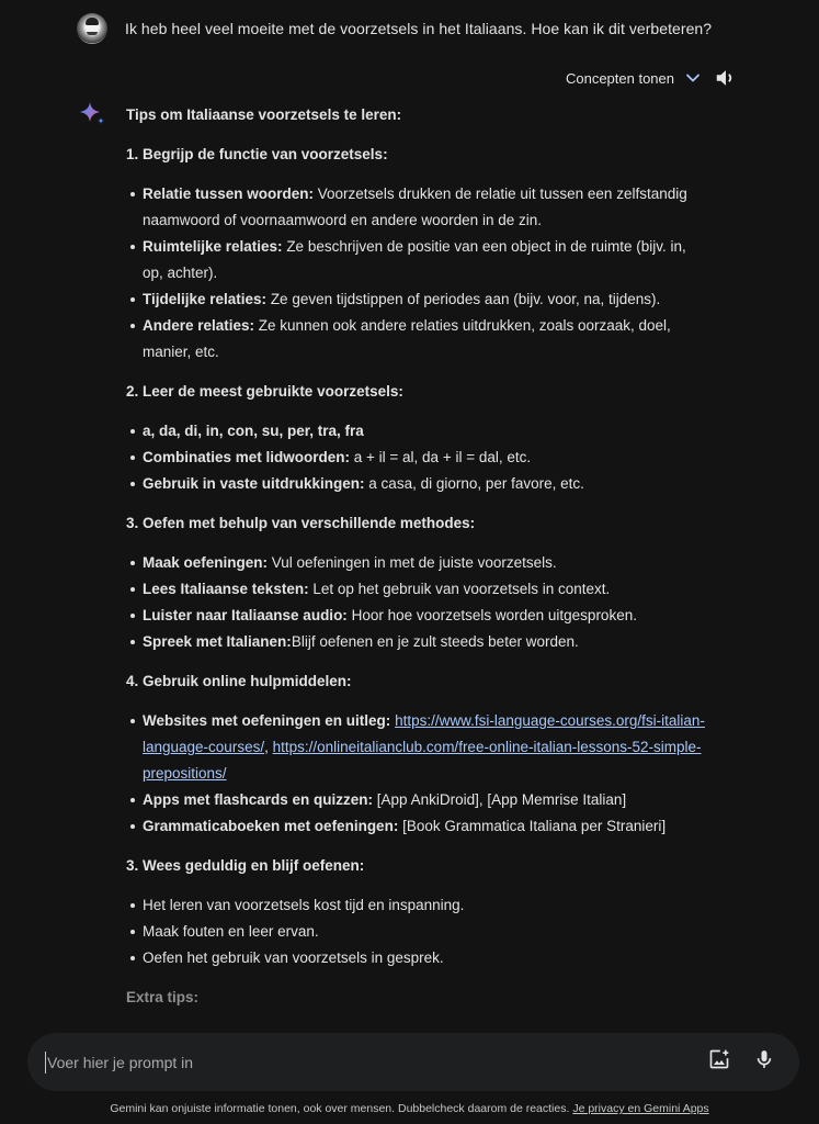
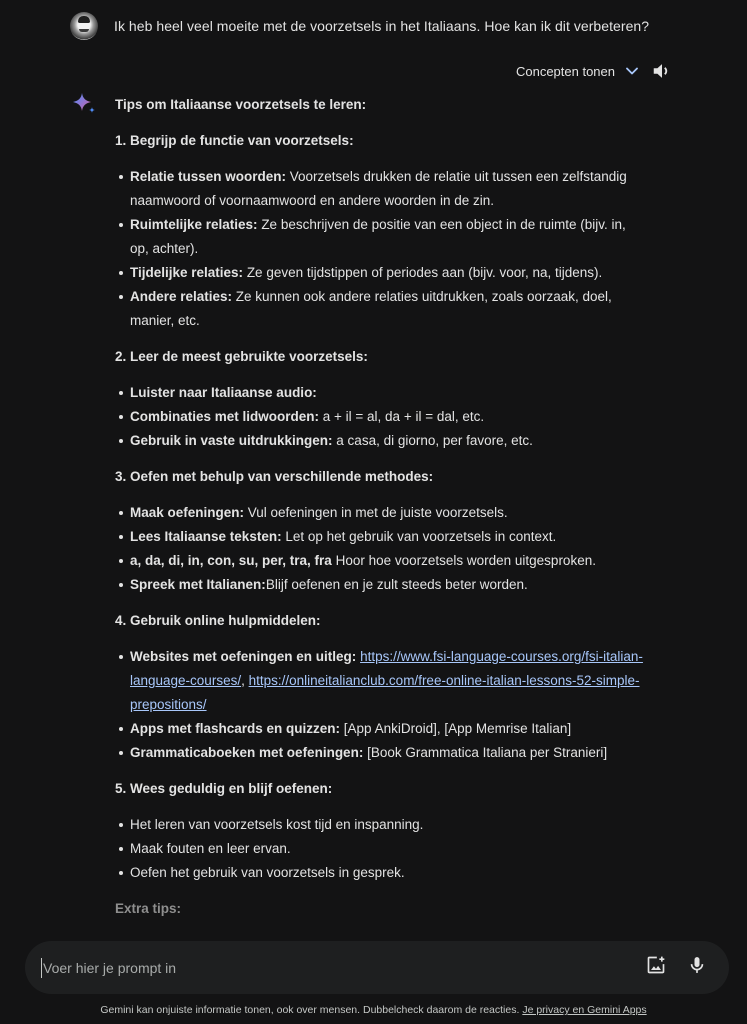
  Ik heb heel veel moeite met de voorzetsels in het Italiaans. Hoe kan ik dit verbeteren?
  Concepten tonen
  Tips om Italiaanse voorzetsels te leren:
  1. Begrijp de functie van voorzetsels:
  Relatie tussen woorden: Voorzetsels drukken de relatie uit tussen een zelfstandig naamwoord of voornaamwoord en andere woorden in de zin.
  Ruimtelijke relaties: Ze beschrijven de positie van een object in de ruimte (bijv. in, op, achter).
  Tijdelijke relaties: Ze geven tijdstippen of periodes aan (bijv. voor, na, tijdens).
  Andere relaties: Ze kunnen ook andere relaties uitdrukken, zoals oorzaak, doel, manier, etc.
  2. Leer de meest gebruikte voorzetsels:
- a, da, di, in, con, su, per, tra, fra
+ Luister naar Italiaanse audio:
  Combinaties met lidwoorden: a + il = al, da + il = dal, etc.
  Gebruik in vaste uitdrukkingen: a casa, di giorno, per favore, etc.
  3. Oefen met behulp van verschillende methodes:
  Maak oefeningen: Vul oefeningen in met de juiste voorzetsels.
  Lees Italiaanse teksten: Let op het gebruik van voorzetsels in context.
- Luister naar Italiaanse audio: Hoor hoe voorzetsels worden uitgesproken.
+ a, da, di, in, con, su, per, tra, fra Hoor hoe voorzetsels worden uitgesproken.
  Spreek met Italianen:Blijf oefenen en je zult steeds beter worden.
  4. Gebruik online hulpmiddelen:
  Websites met oefeningen en uitleg: https://www.fsi-language-courses.org/fsi-italian-language-courses/, https://onlineitalianclub.com/free-online-italian-lessons-52-simple-prepositions/
  Apps met flashcards en quizzen: [App AnkiDroid], [App Memrise Italian]
  Grammaticaboeken met oefeningen: [Book Grammatica Italiana per Stranieri]
- 3. Wees geduldig en blijf oefenen:
+ 5. Wees geduldig en blijf oefenen:
  Het leren van voorzetsels kost tijd en inspanning.
  Maak fouten en leer ervan.
  Oefen het gebruik van voorzetsels in gesprek.
  Extra tips:
  Voer hier je prompt in
  Gemini kan onjuiste informatie tonen, ook over mensen. Dubbelcheck daarom de reacties. Je privacy en Gemini Apps
